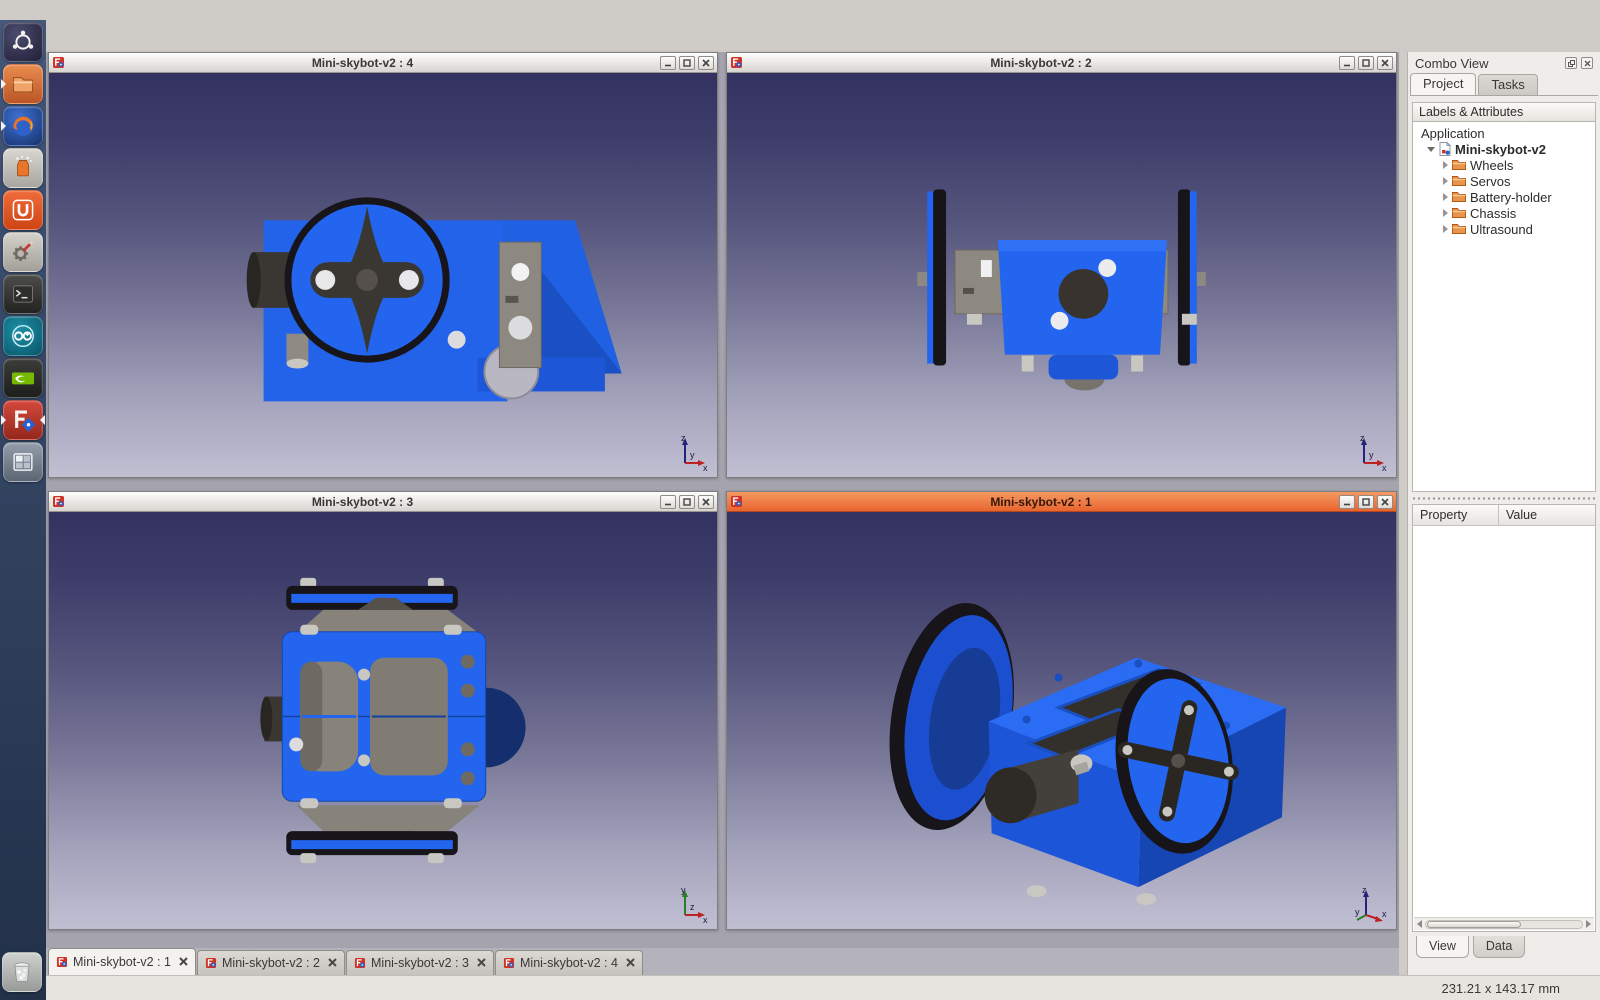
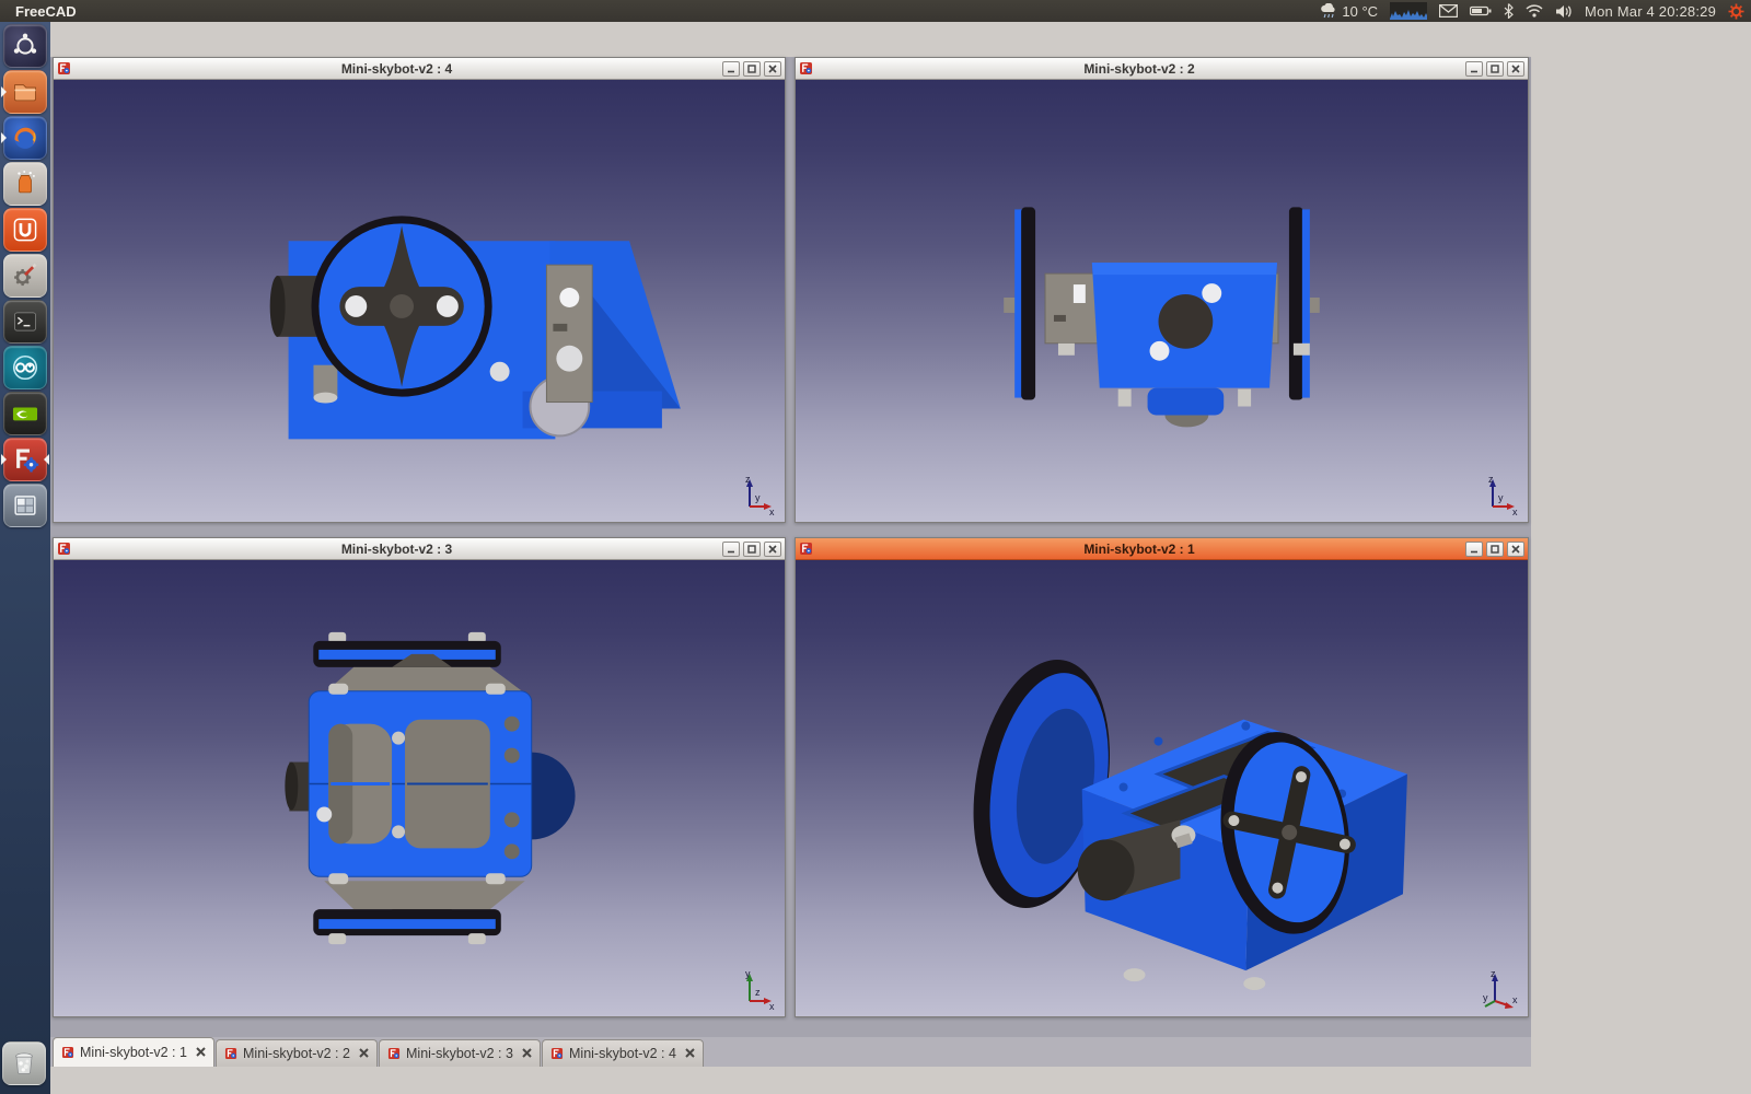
+ FreeCAD
+ 10 °C
+ Mon Mar 4 20:28:29
  Mini-skybot-v2 : 4
  z
  y
  x
  Mini-skybot-v2 : 2
  z
  y
  x
  Mini-skybot-v2 : 3
  y
  z
  x
  Mini-skybot-v2 : 1
  z
  y
  x
  Mini-skybot-v2 : 1
  Mini-skybot-v2 : 2
  Mini-skybot-v2 : 3
  Mini-skybot-v2 : 4
- 231.21 x 143.17 mm
- Combo View
- Project
- Tasks
- Labels & Attributes
- Application
- Mini-skybot-v2
- Wheels
- Servos
- Battery-holder
- Chassis
- Ultrasound
- Property
- Value
- View
- Data
